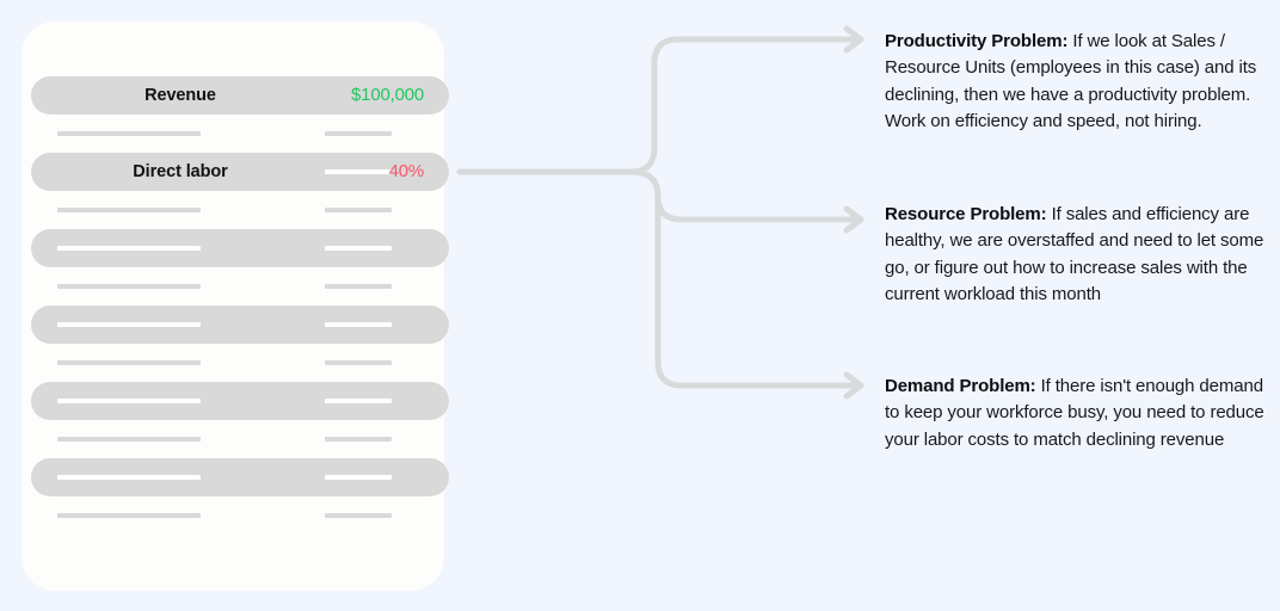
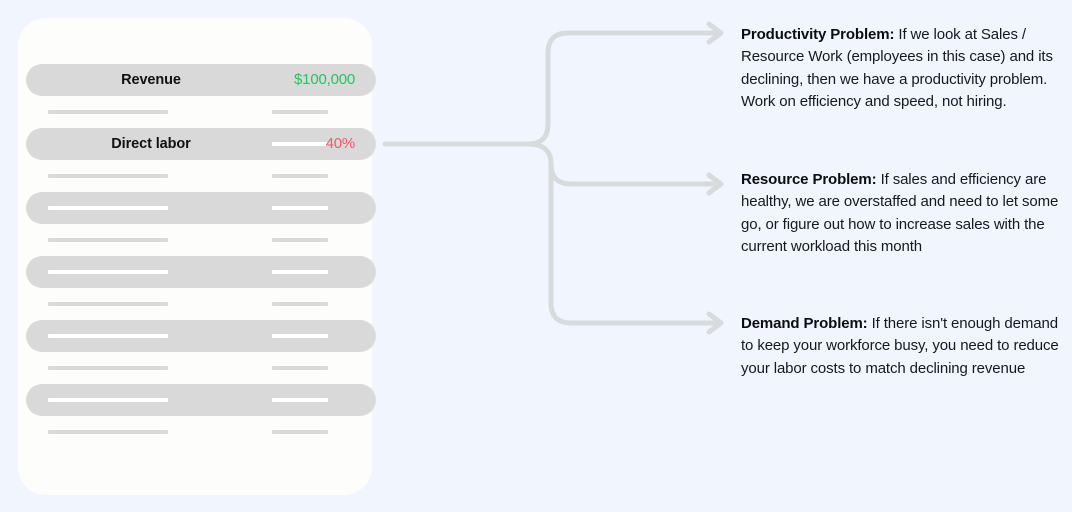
  Revenue
  $100,000
  Direct labor
  40%
- Productivity Problem: If we look at Sales / Resource Units (employees in this case) and its declining, then we have a productivity problem. Work on efficiency and speed, not hiring.
+ Productivity Problem: If we look at Sales / Resource Work (employees in this case) and its declining, then we have a productivity problem. Work on efficiency and speed, not hiring.
  Resource Problem: If sales and efficiency are healthy, we are overstaffed and need to let some go, or figure out how to increase sales with the current workload this month
  Demand Problem: If there isn't enough demand to keep your workforce busy, you need to reduce your labor costs to match declining revenue
